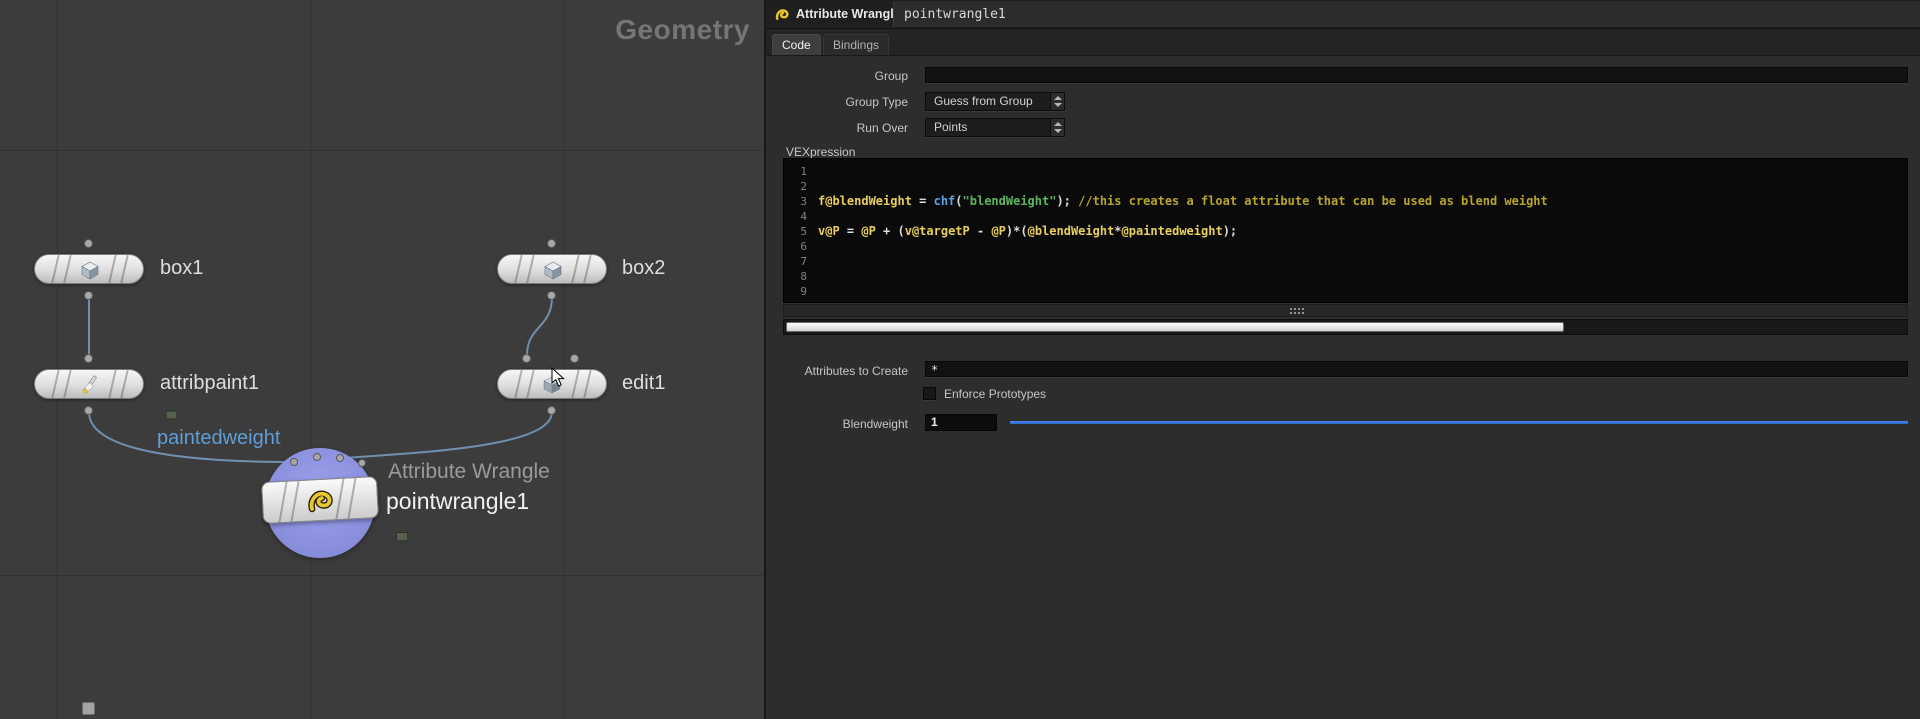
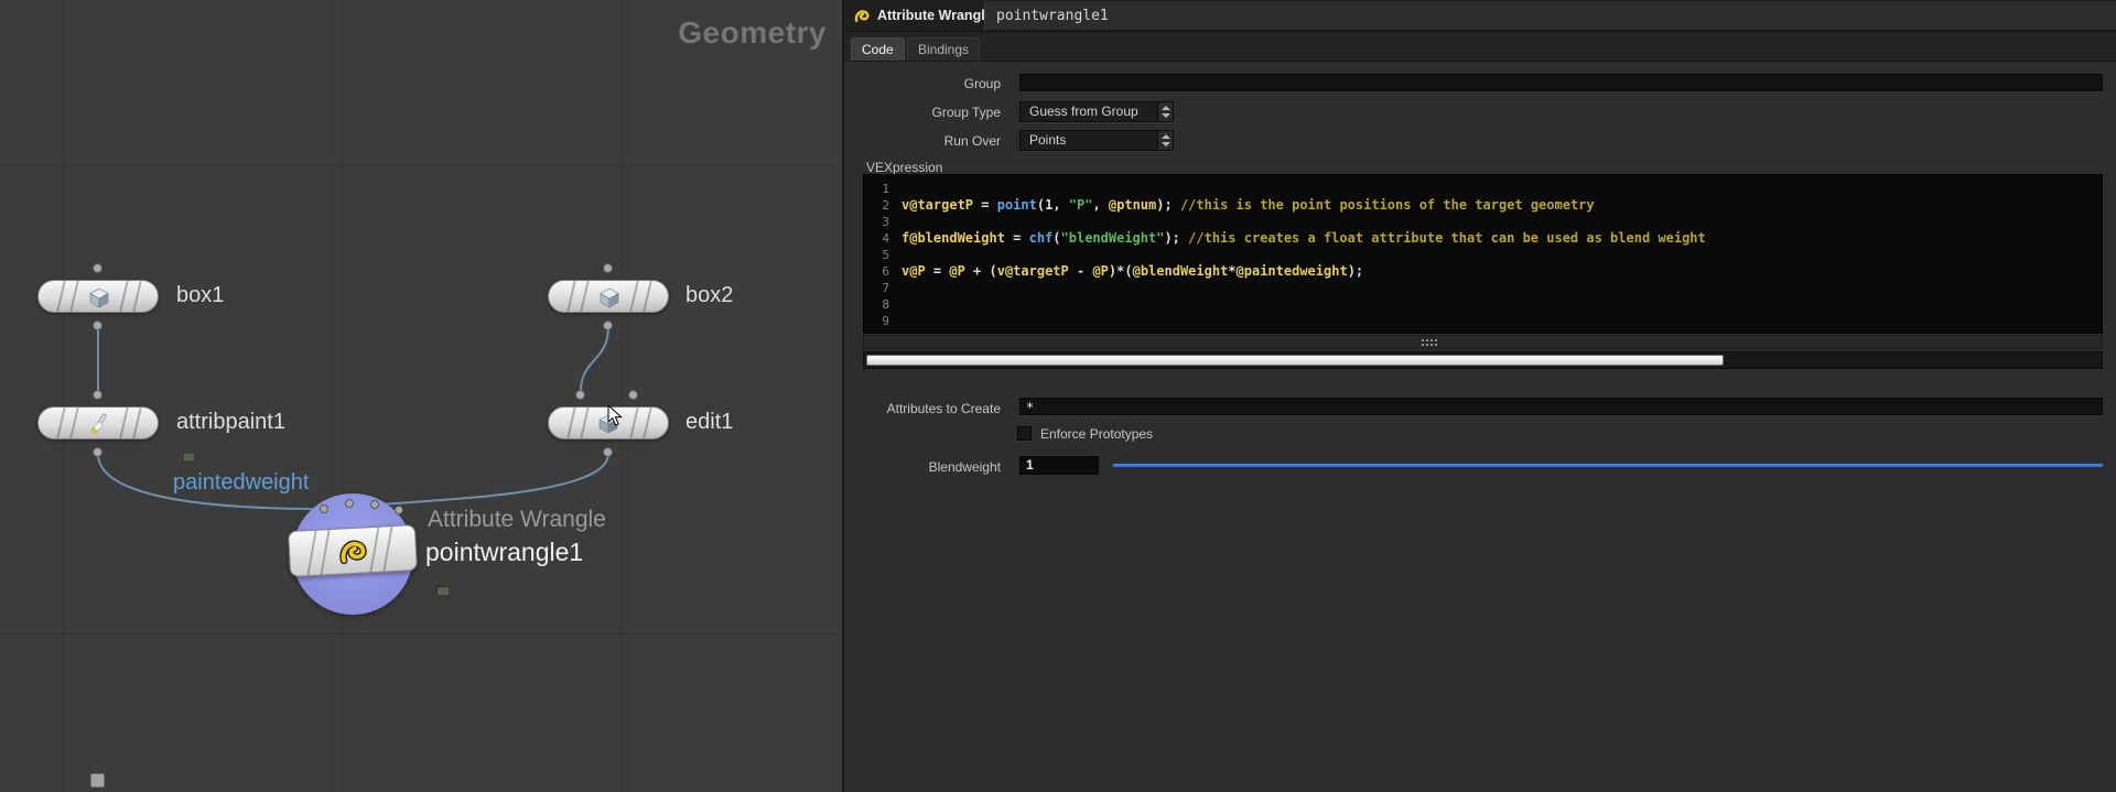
  Geometry
  box1
  box2
  attribpaint1
  edit1
  paintedweight
  Attribute Wrangle
  pointwrangle1
  Attribute Wrangl
  pointwrangle1
  Code
  Bindings
  Group
  Group Type
  Guess from Group
  Run Over
  Points
  VEXpression
  1
  2
  3
  4
  5
  6
  7
  8
  9
+ v@targetP = point(1, "P", @ptnum); //this is the point positions of the target geometry
  f@blendWeight = chf("blendWeight"); //this creates a float attribute that can be used as blend weight
  v@P = @P + (v@targetP - @P)*(@blendWeight*@paintedweight);
  Attributes to Create
  *
  Enforce Prototypes
  Blendweight
  1
